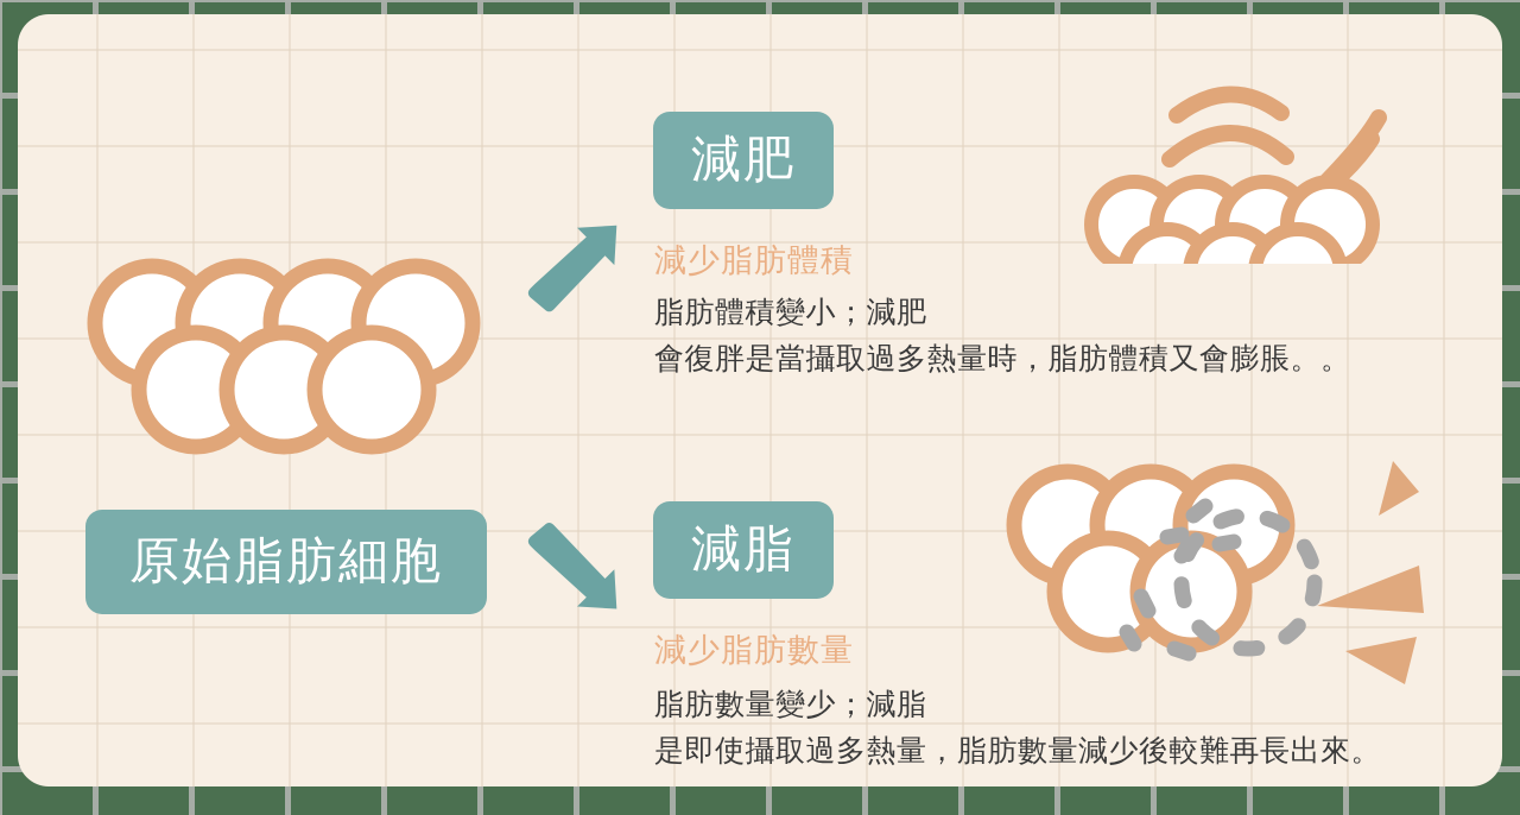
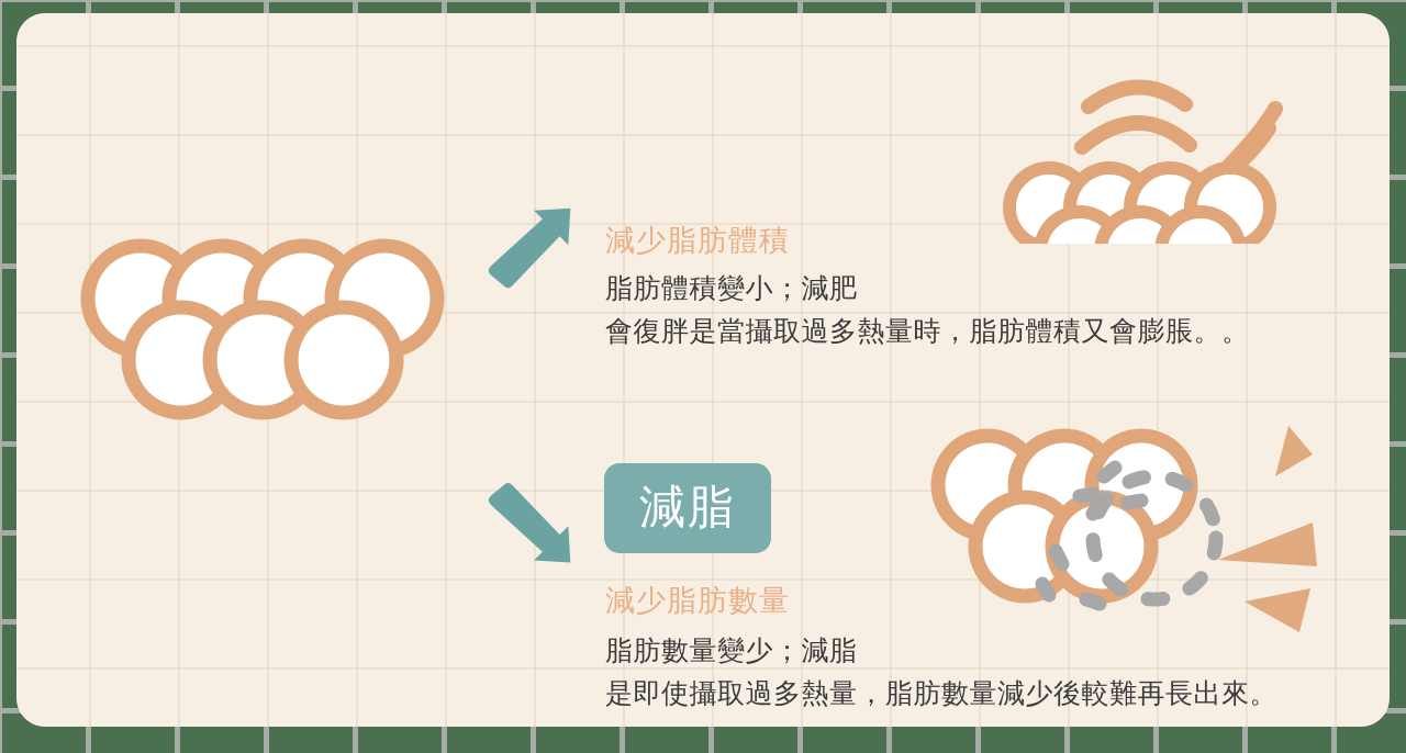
- 原始脂肪細胞
- 減肥
  減少脂肪體積
  脂肪體積變小；減肥
  會復胖是當攝取過多熱量時，脂肪體積又會膨脹。。
  減脂
  減少脂肪數量
  脂肪數量變少；減脂
  是即使攝取過多熱量，脂肪數量減少後較難再長出來。
